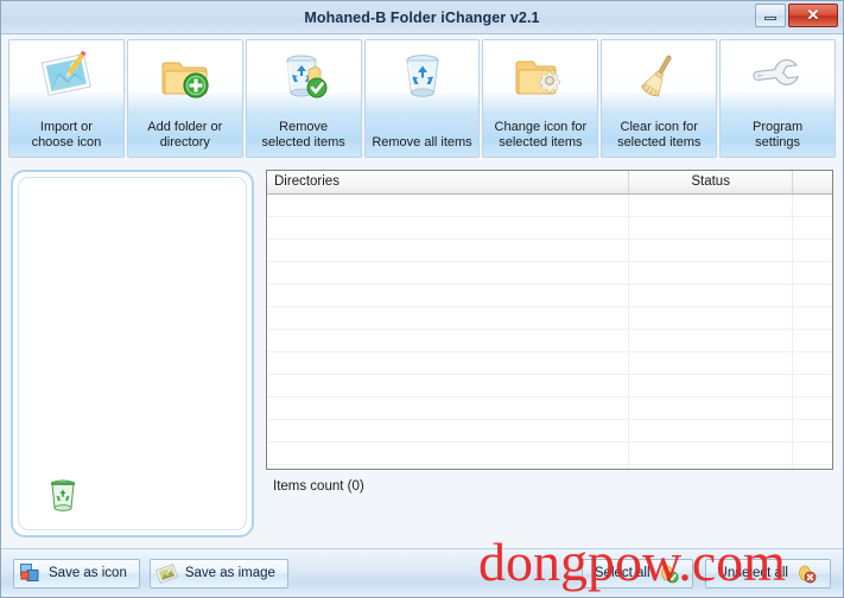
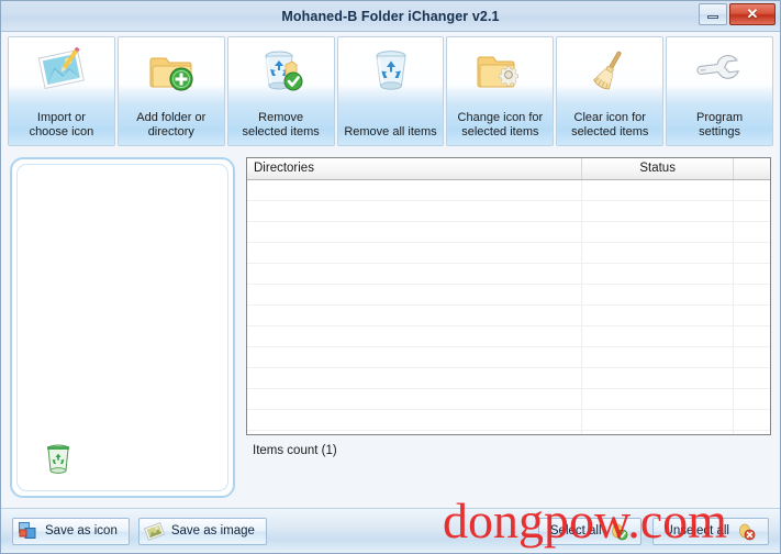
  Mohaned-B Folder iChanger v2.1
  ✕
  Import or
  choose icon
  Add folder or
  directory
  Remove
  selected items
  Remove all items
  Change icon for
  selected items
  Clear icon for
  selected items
  Program
  settings
  Directories	Status
- Items count (0)
+ Items count (1)
  Save as icon
  Save as image
  Select all
  Unselect all
  dongpow.com
